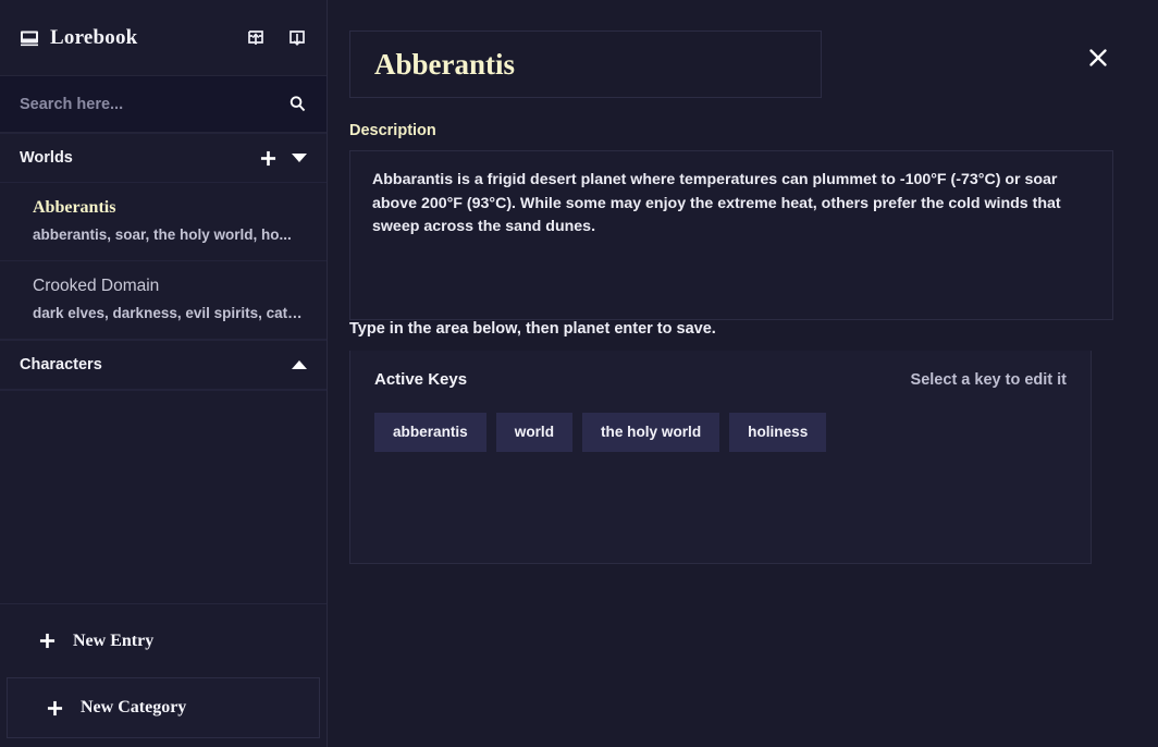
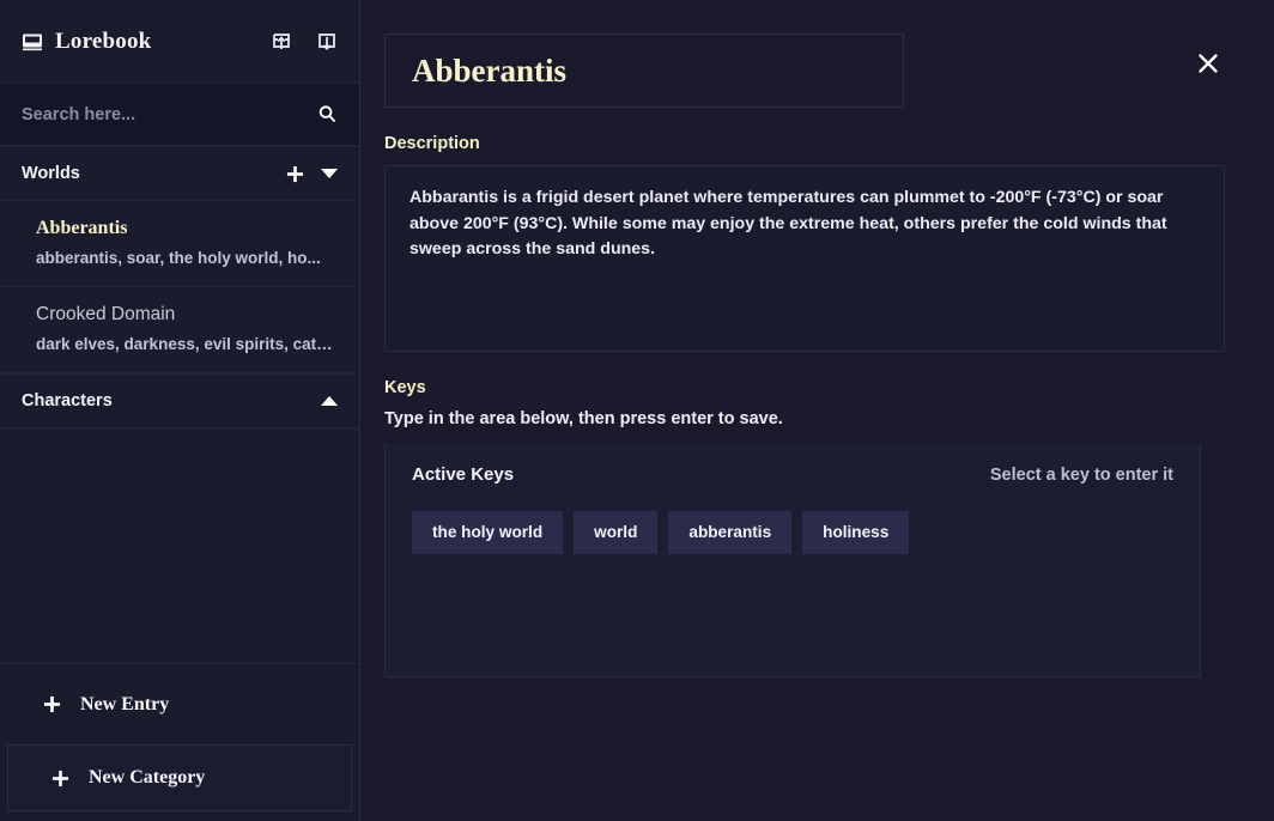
  Lorebook
  Search here...
  Worlds
  Abberantis
  abberantis, soar, the holy world, ho...
  Crooked Domain
  dark elves, darkness, evil spirits, cata...
  Characters
  New Entry
  New Category
  Abberantis
  Description
- Abbarantis is a frigid desert planet where temperatures can plummet to -100°F (-73°C) or soar above 200°F (93°C). While some may enjoy the extreme heat, others prefer the cold winds that sweep across the sand dunes.
+ Abbarantis is a frigid desert planet where temperatures can plummet to -200°F (-73°C) or soar above 200°F (93°C). While some may enjoy the extreme heat, others prefer the cold winds that sweep across the sand dunes.
+ Keys
- Type in the area below, then planet enter to save.
+ Type in the area below, then press enter to save.
  Active Keys
- Select a key to edit it
+ Select a key to enter it
- abberantis
+ the holy world
  world
- the holy world
+ abberantis
  holiness
